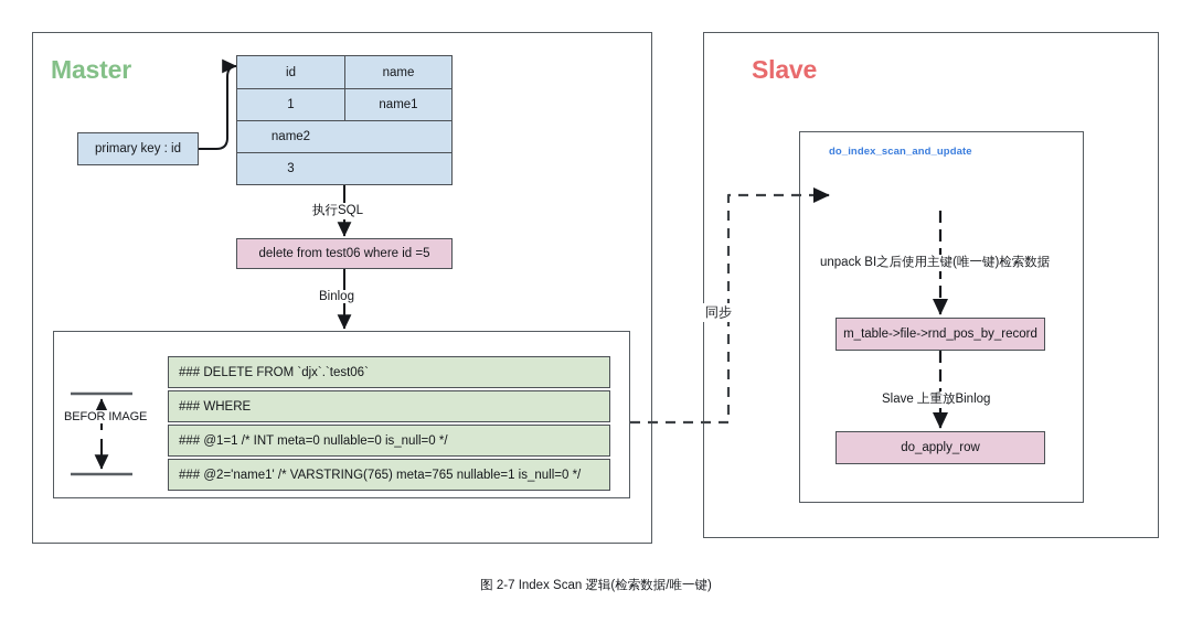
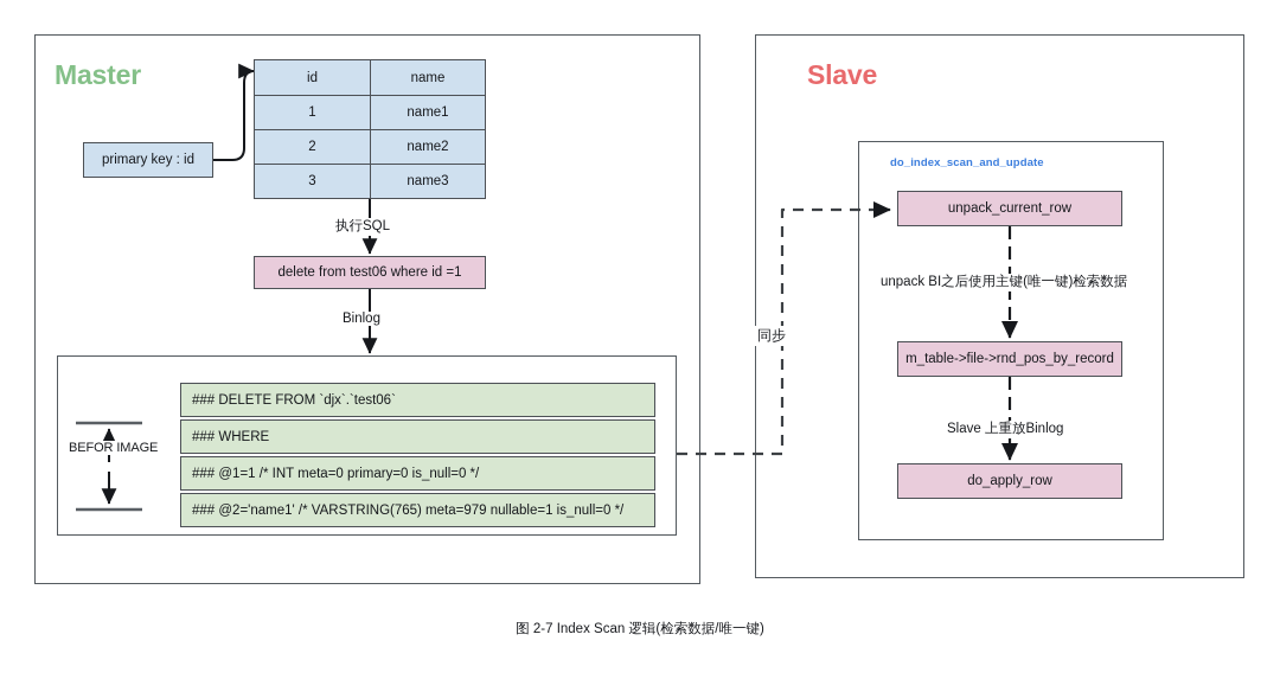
  Master
  Slave
  primary key : id
  id
  name
  1
  name1
+ 2
  name2
  3
+ name3
  执行SQL
- delete from test06 where id =5
+ delete from test06 where id =1
  Binlog
  BEFOR IMAGE
  ### DELETE FROM `djx`.`test06`
  ### WHERE
- ### @1=1 /* INT meta=0 nullable=0 is_null=0 */
+ ### @1=1 /* INT meta=0 primary=0 is_null=0 */
- ### @2='name1' /* VARSTRING(765) meta=765 nullable=1 is_null=0 */
+ ### @2='name1' /* VARSTRING(765) meta=979 nullable=1 is_null=0 */
  同步
  do_index_scan_and_update
+ unpack_current_row
  unpack BI之后使用主键(唯一键)检索数据
  m_table->file->rnd_pos_by_record
  Slave 上重放Binlog
  do_apply_row
  图 2-7 Index Scan 逻辑(检索数据/唯一键)
